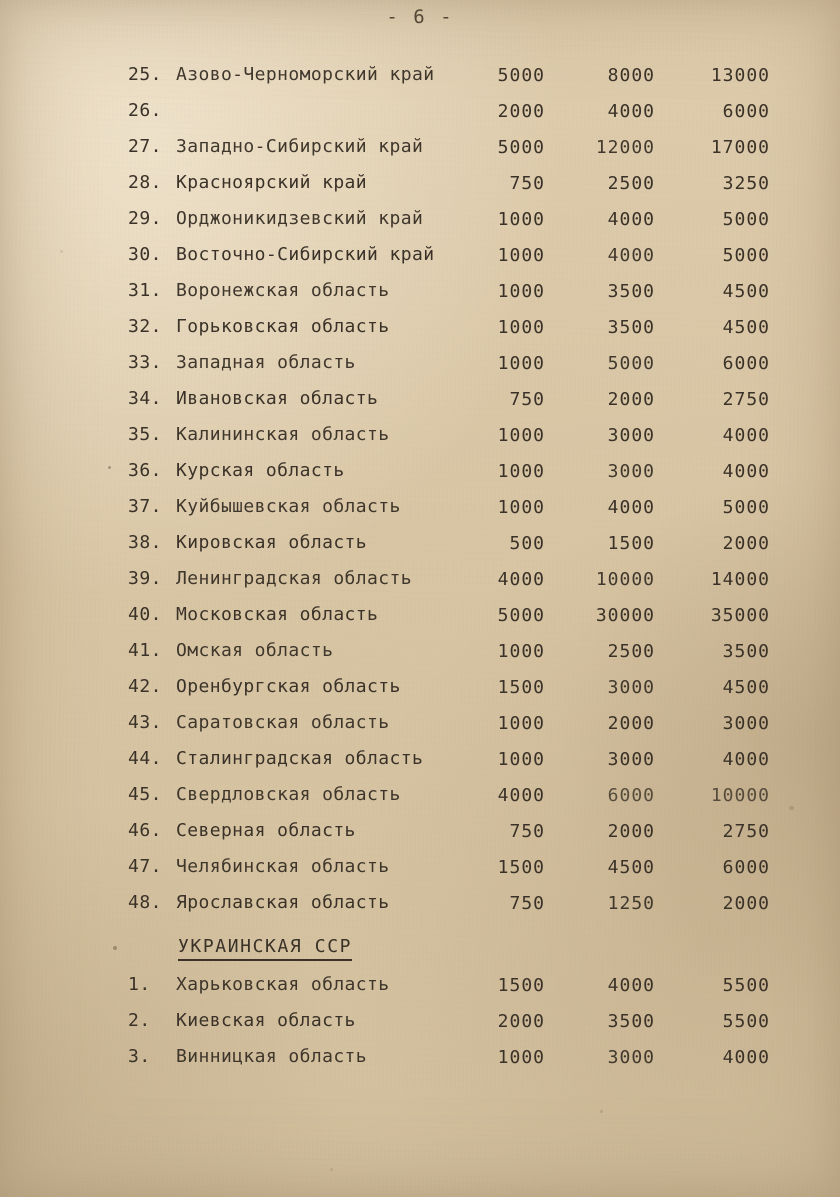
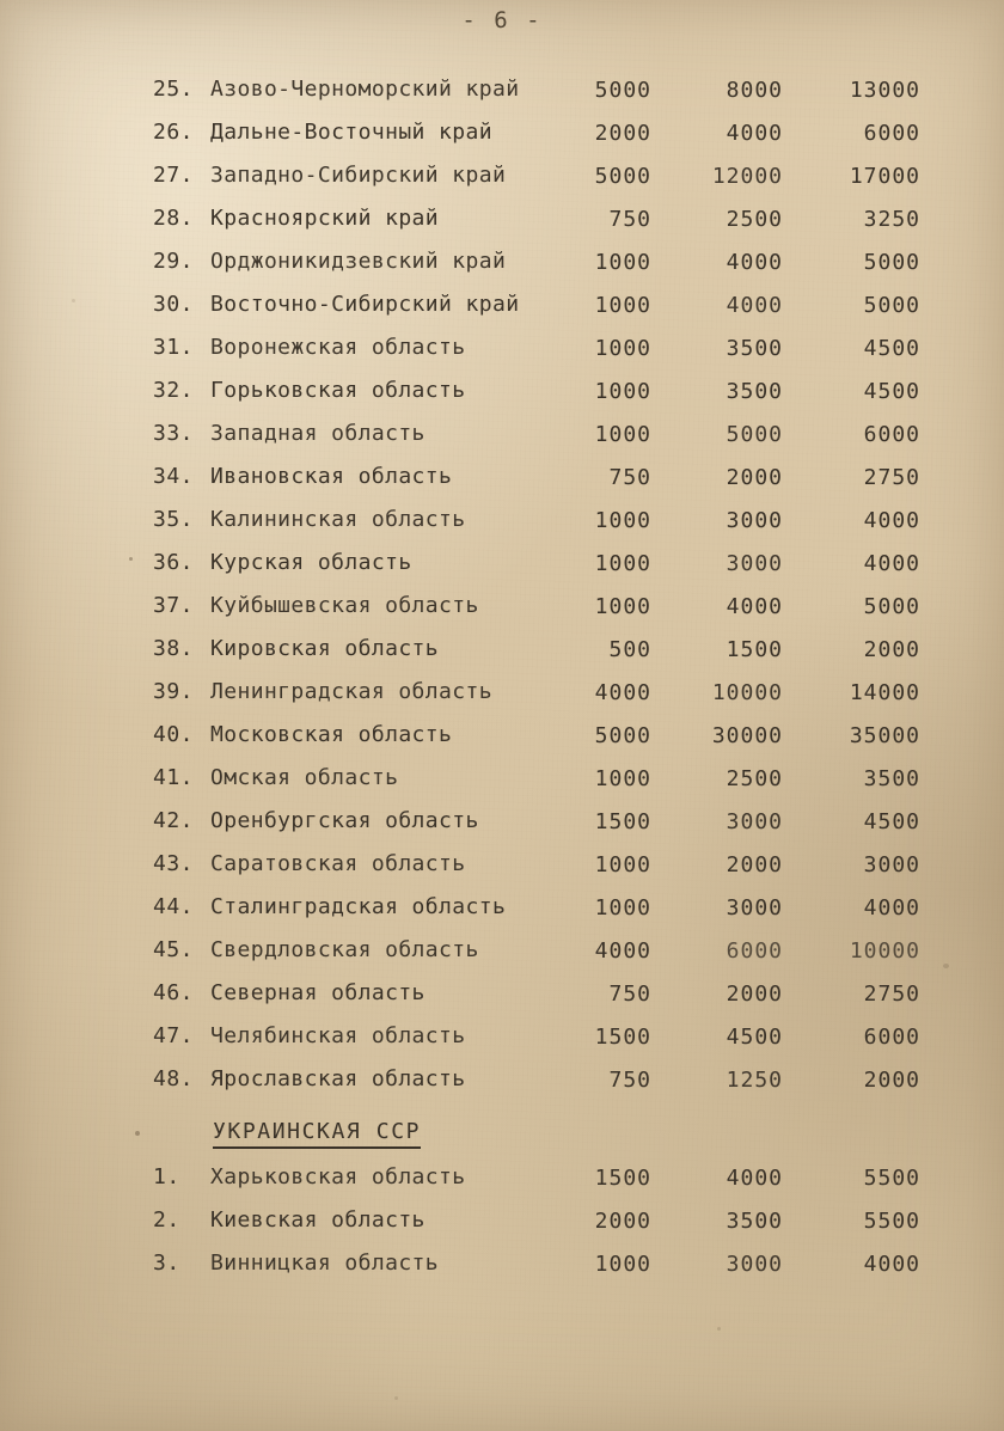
  - 6 -
  25.
  Азово-Черноморский край
  5000
  8000
  13000
  26.
+ Дальне-Восточный край
  2000
  4000
  6000
  27.
  Западно-Сибирский край
  5000
  12000
  17000
  28.
  Красноярский край
  750
  2500
  3250
  29.
  Орджоникидзевский край
  1000
  4000
  5000
  30.
  Восточно-Сибирский край
  1000
  4000
  5000
  31.
  Воронежская область
  1000
  3500
  4500
  32.
  Горьковская область
  1000
  3500
  4500
  33.
  Западная область
  1000
  5000
  6000
  34.
  Ивановская область
  750
  2000
  2750
  35.
  Калининская область
  1000
  3000
  4000
  36.
  Курская область
  1000
  3000
  4000
  37.
  Куйбышевская область
  1000
  4000
  5000
  38.
  Кировская область
  500
  1500
  2000
  39.
  Ленинградская область
  4000
  10000
  14000
  40.
  Московская область
  5000
  30000
  35000
  41.
  Омская область
  1000
  2500
  3500
  42.
  Оренбургская область
  1500
  3000
  4500
  43.
  Саратовская область
  1000
  2000
  3000
  44.
  Сталинградская область
  1000
  3000
  4000
  45.
  Свердловская область
  4000
  6000
  10000
  46.
  Северная область
  750
  2000
  2750
  47.
  Челябинская область
  1500
  4500
  6000
  48.
  Ярославская область
  750
  1250
  2000
  УКРАИНСКАЯ ССР
  1.
  Харьковская область
  1500
  4000
  5500
  2.
  Киевская область
  2000
  3500
  5500
  3.
  Винницкая область
  1000
  3000
  4000
